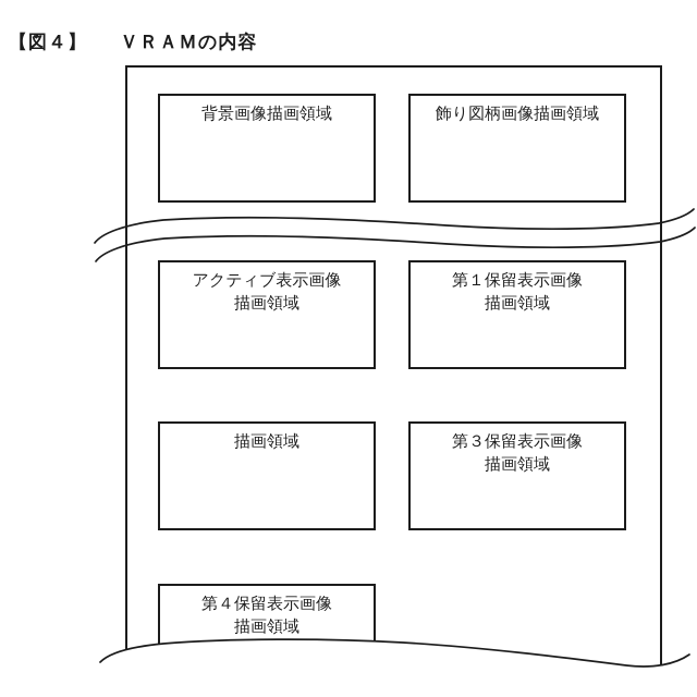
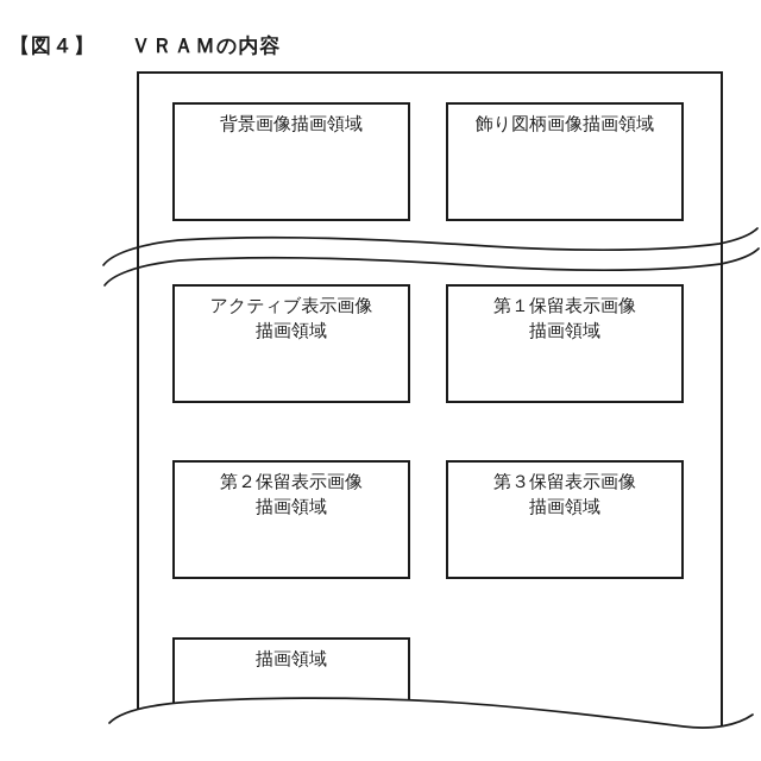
  【図４】
  ＶＲＡＭの内容
  背景画像描画領域
  飾り図柄画像描画領域
  アクティブ表示画像
  描画領域
  第１保留表示画像
  描画領域
+ 第２保留表示画像
  描画領域
  第３保留表示画像
  描画領域
- 第４保留表示画像
  描画領域
